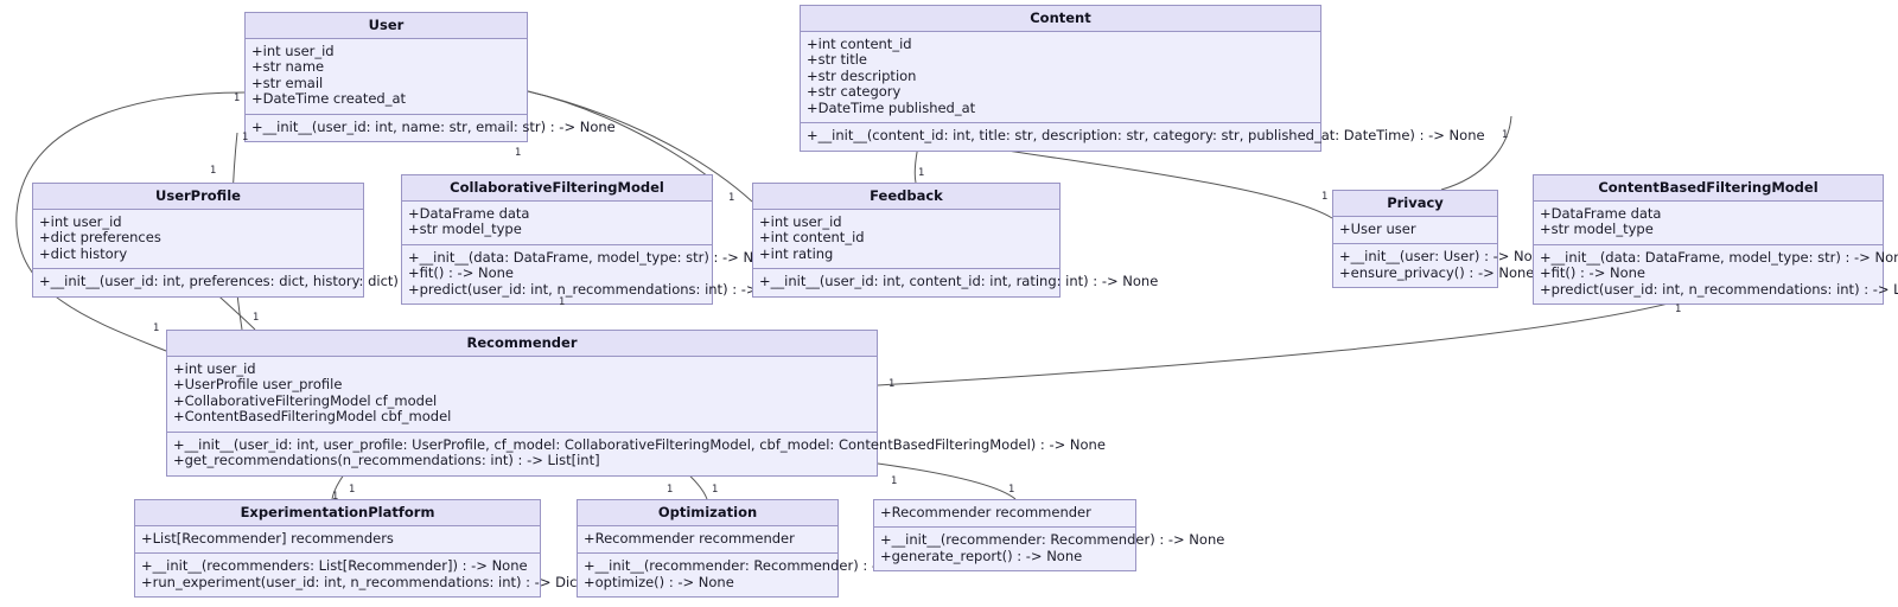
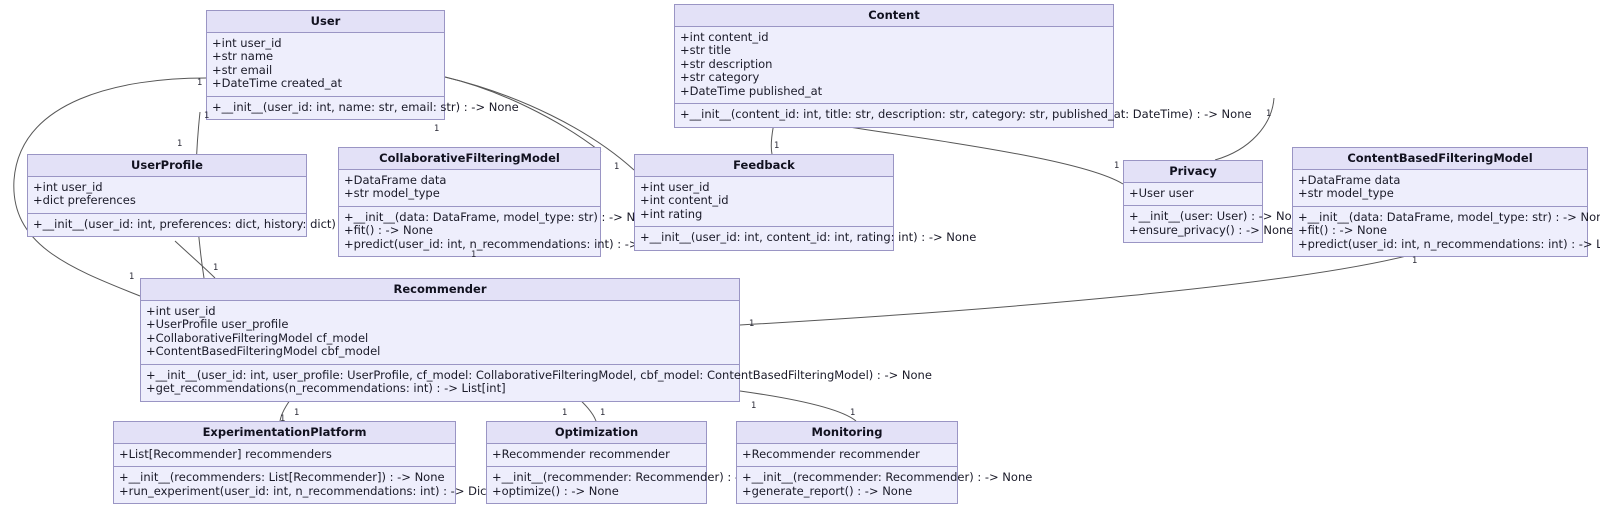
  1
  1
  1
  1
  1
  1
  1
  1
  1
  1
  1
  1
  1
  1
  1
  1
  1
  1
  1
  User
  +int user_id
  +str name
  +str email
  +DateTime created_at
  +__init__(user_id: int, name: str, email: str) : -> None
  Content
  +int content_id
  +str title
  +str description
  +str category
  +DateTime published_at
  +__init__(content_id: int, title: str, description: str, category: str, published_at: DateTime) : -> None
  UserProfile
  +int user_id
  +dict preferences
- +dict history
  +__init__(user_id: int, preferences: dict, history: dict)
  CollaborativeFilteringModel
  +DataFrame data
  +str model_type
  +__init__(data: DataFrame, model_type: str) : -> N
  +fit() : -> None
  +predict(user_id: int, n_recommendations: int) : -
  Feedback
  +int user_id
  +int content_id
  +int rating
  +__init__(user_id: int, content_id: int, rating: int) : -> None
  Privacy
  +User user
  +__init__(user: User) : -> No
  +ensure_privacy() : -> None
  ContentBasedFilteringModel
  +DataFrame data
  +str model_type
  +__init__(data: DataFrame, model_type: str) : -> No
  +fit() : -> None
  +predict(user_id: int, n_recommendations: int) : -> L
  Recommender
  +int user_id
  +UserProfile user_profile
  +CollaborativeFilteringModel cf_model
  +ContentBasedFilteringModel cbf_model
  +__init__(user_id: int, user_profile: UserProfile, cf_model: CollaborativeFilteringModel, cbf_model: ContentBasedFilteringModel) : -> None
  +get_recommendations(n_recommendations: int) : -> List[int]
  ExperimentationPlatform
  +List[Recommender] recommenders
  +__init__(recommenders: List[Recommender]) : -> None
  +run_experiment(user_id: int, n_recommendations: int) : -> Dic
  Optimization
  +Recommender recommender
  +__init__(recommender: Recommender) :
  +optimize() : -> None
+ Monitoring
  +Recommender recommender
  +__init__(recommender: Recommender) : -> None
  +generate_report() : -> None
